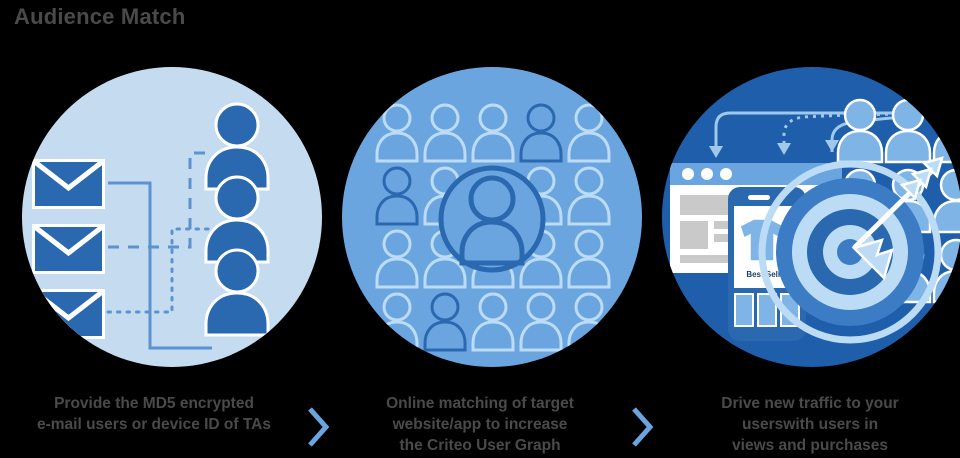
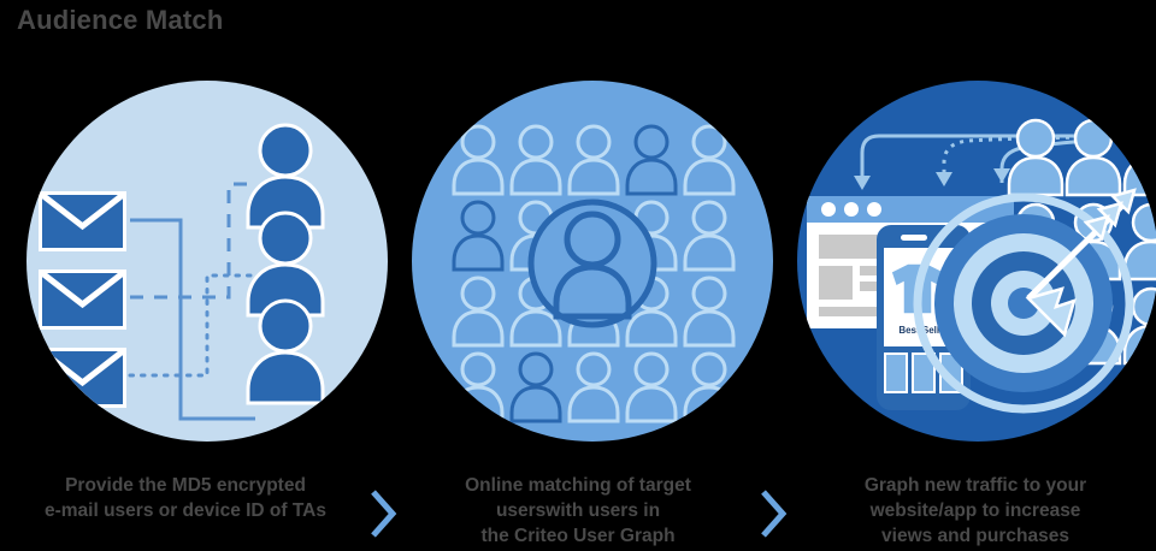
  Audience Match
  Bes Sell
  Provide the MD5 encrypted
  e-mail users or device ID of TAs
  Online matching of target
- website/app to increase
+ userswith users in
  the Criteo User Graph
- Drive new traffic to your
+ Graph new traffic to your
- userswith users in
+ website/app to increase
  views and purchases
